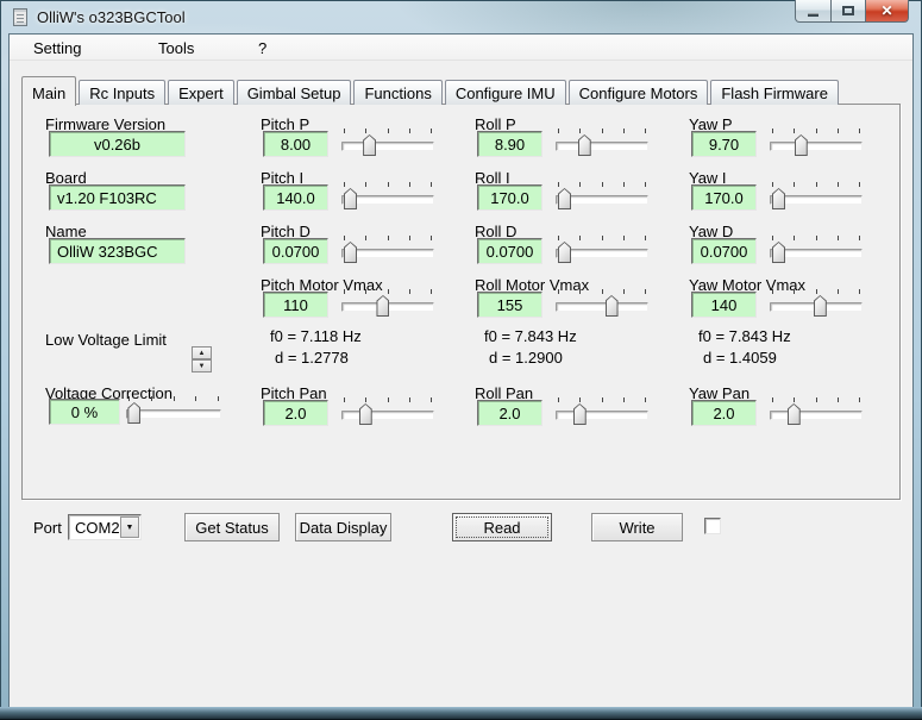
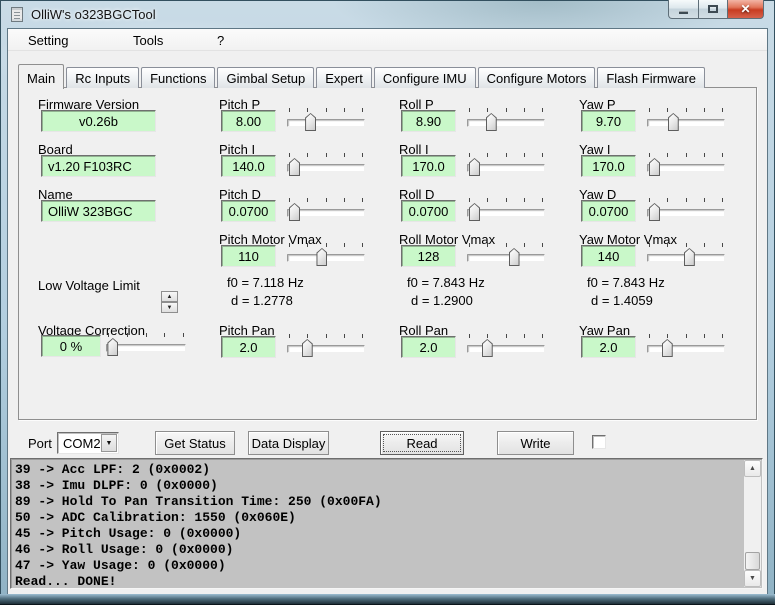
  OlliW's o323BGCTool
  ✕
  Setting
  Tools
  ?
  Main
  Rc Inputs
- Expert
+ Functions
  Gimbal Setup
- Functions
+ Expert
  Configure IMU
  Configure Motors
  Flash Firmware
  Firmware Version
  v0.26b
  Board
  v1.20 F103RC
  Name
  OlliW 323BGC
  Low Voltage Limit
  Voltage Correction
  0 %
  Pitch P
  8.00
  Pitch I
  140.0
  Pitch D
  0.0700
  Pitch Motor Vmax
  110
  f0 = 7.118 Hz
  d = 1.2778
  Pitch Pan
  2.0
  Roll P
  8.90
  Roll I
  170.0
  Roll D
  0.0700
  Roll Motor Vmax
- 155
+ 128
  f0 = 7.843 Hz
  d = 1.2900
  Roll Pan
  2.0
  Yaw P
  9.70
  Yaw I
  170.0
  Yaw D
  0.0700
  Yaw Motor Vmax
  140
  f0 = 7.843 Hz
  d = 1.4059
  Yaw Pan
  2.0
  Port
  COM2
  Get Status
  Data Display
  Read
  Write
+ 39 -> Acc LPF: 2 (0x0002)
+ 38 -> Imu DLPF: 0 (0x0000)
+ 89 -> Hold To Pan Transition Time: 250 (0x00FA)
+ 50 -> ADC Calibration: 1550 (0x060E)
+ 45 -> Pitch Usage: 0 (0x0000)
+ 46 -> Roll Usage: 0 (0x0000)
+ 47 -> Yaw Usage: 0 (0x0000)
+ Read... DONE!
